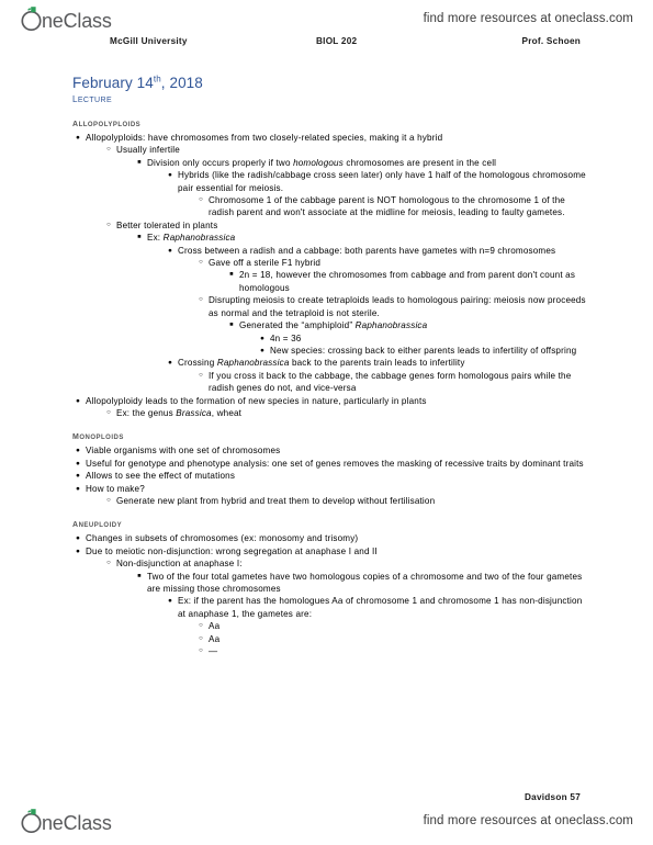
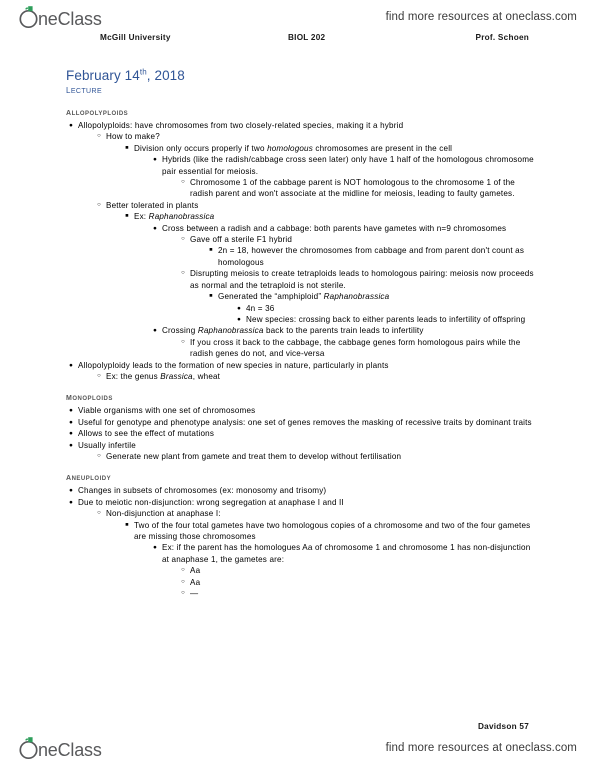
  neClass
  find more resources at oneclass.com
  McGill University
  BIOL 202
  Prof. Schoen
  February 14th, 2018
  lecture
  allopolyploids
  Allopolyploids: have chromosomes from two closely-related species, making it a hybrid
- Usually infertile
+ How to make?
  Division only occurs properly if two homologous chromosomes are present in the cell
  Hybrids (like the radish/cabbage cross seen later) only have 1 half of the homologous chromosome pair essential for meiosis.
  Chromosome 1 of the cabbage parent is NOT homologous to the chromosome 1 of the radish parent and won't associate at the midline for meiosis, leading to faulty gametes.
  Better tolerated in plants
  Ex: Raphanobrassica
  Cross between a radish and a cabbage: both parents have gametes with n=9 chromosomes
  Gave off a sterile F1 hybrid
  2n = 18, however the chromosomes from cabbage and from parent don't count as homologous
  Disrupting meiosis to create tetraploids leads to homologous pairing: meiosis now proceeds as normal and the tetraploid is not sterile.
  Generated the “amphiploid” Raphanobrassica
  4n = 36
  New species: crossing back to either parents leads to infertility of offspring
  Crossing Raphanobrassica back to the parents train leads to infertility
  If you cross it back to the cabbage, the cabbage genes form homologous pairs while the radish genes do not, and vice-versa
  Allopolyploidy leads to the formation of new species in nature, particularly in plants
  Ex: the genus Brassica, wheat
  monoploids
  Viable organisms with one set of chromosomes
  Useful for genotype and phenotype analysis: one set of genes removes the masking of recessive traits by dominant traits
  Allows to see the effect of mutations
- How to make?
+ Usually infertile
- Generate new plant from hybrid and treat them to develop without fertilisation
+ Generate new plant from gamete and treat them to develop without fertilisation
  aneuploidy
  Changes in subsets of chromosomes (ex: monosomy and trisomy)
  Due to meiotic non-disjunction: wrong segregation at anaphase I and II
  Non-disjunction at anaphase I:
  Two of the four total gametes have two homologous copies of a chromosome and two of the four gametes are missing those chromosomes
  Ex: if the parent has the homologues Aa of chromosome 1 and chromosome 1 has non-disjunction at anaphase 1, the gametes are:
  Aa
  Aa
  —
  Davidson 57
  neClass
  find more resources at oneclass.com
